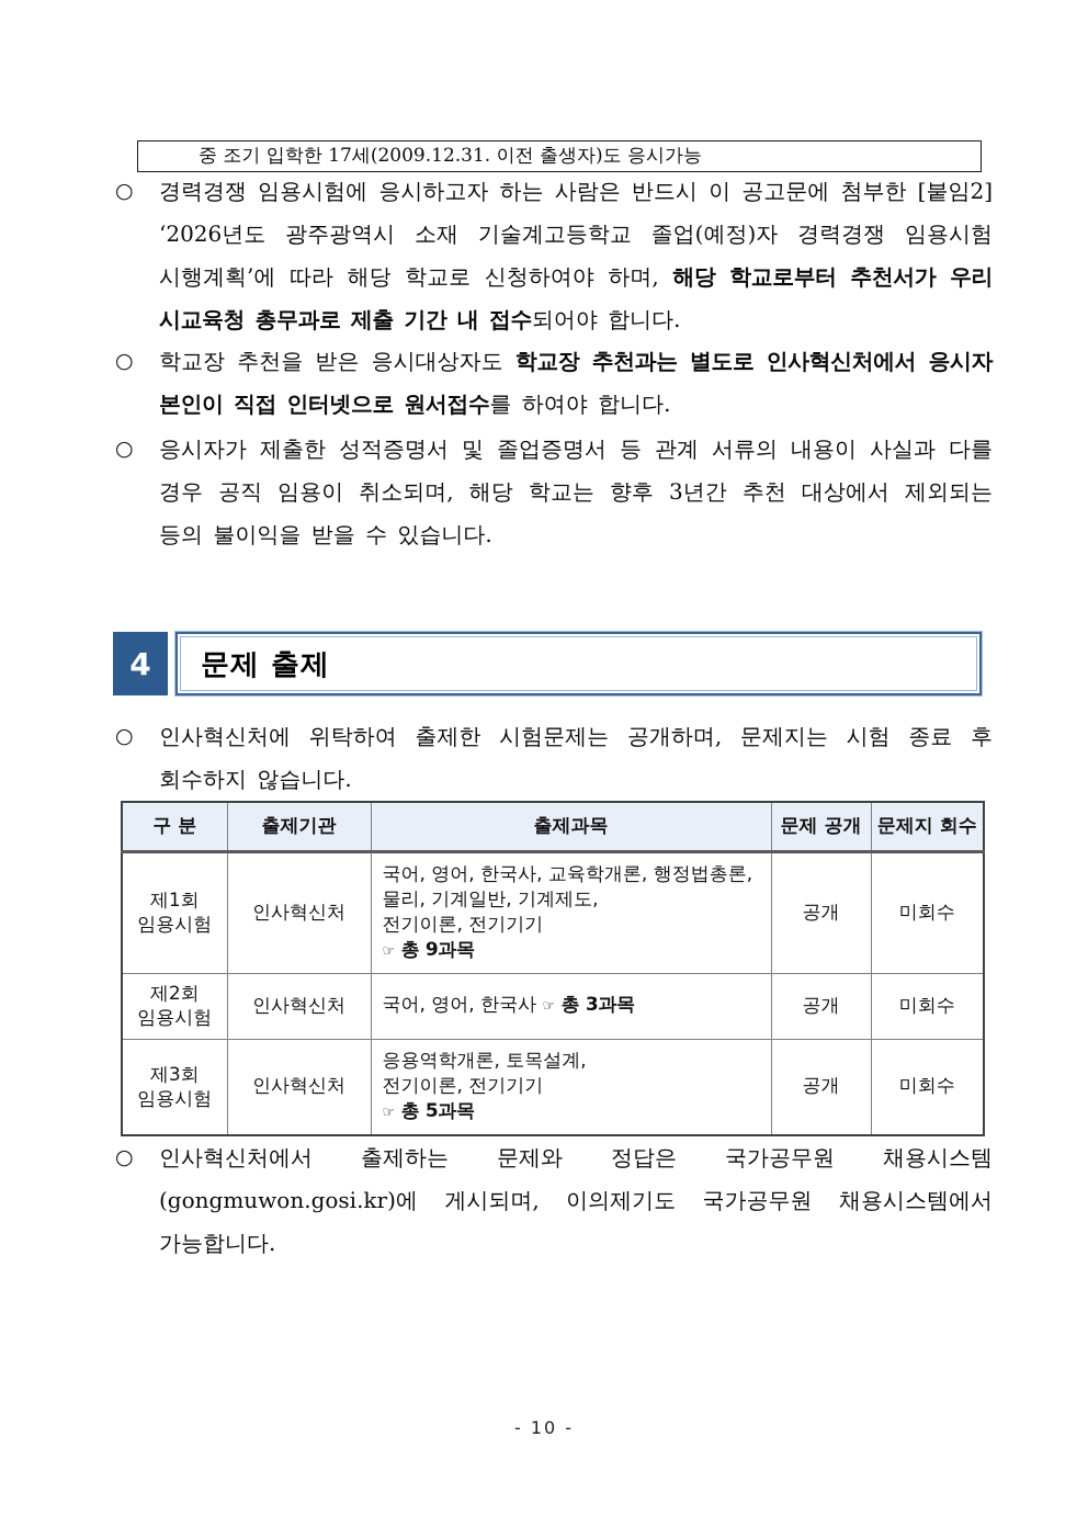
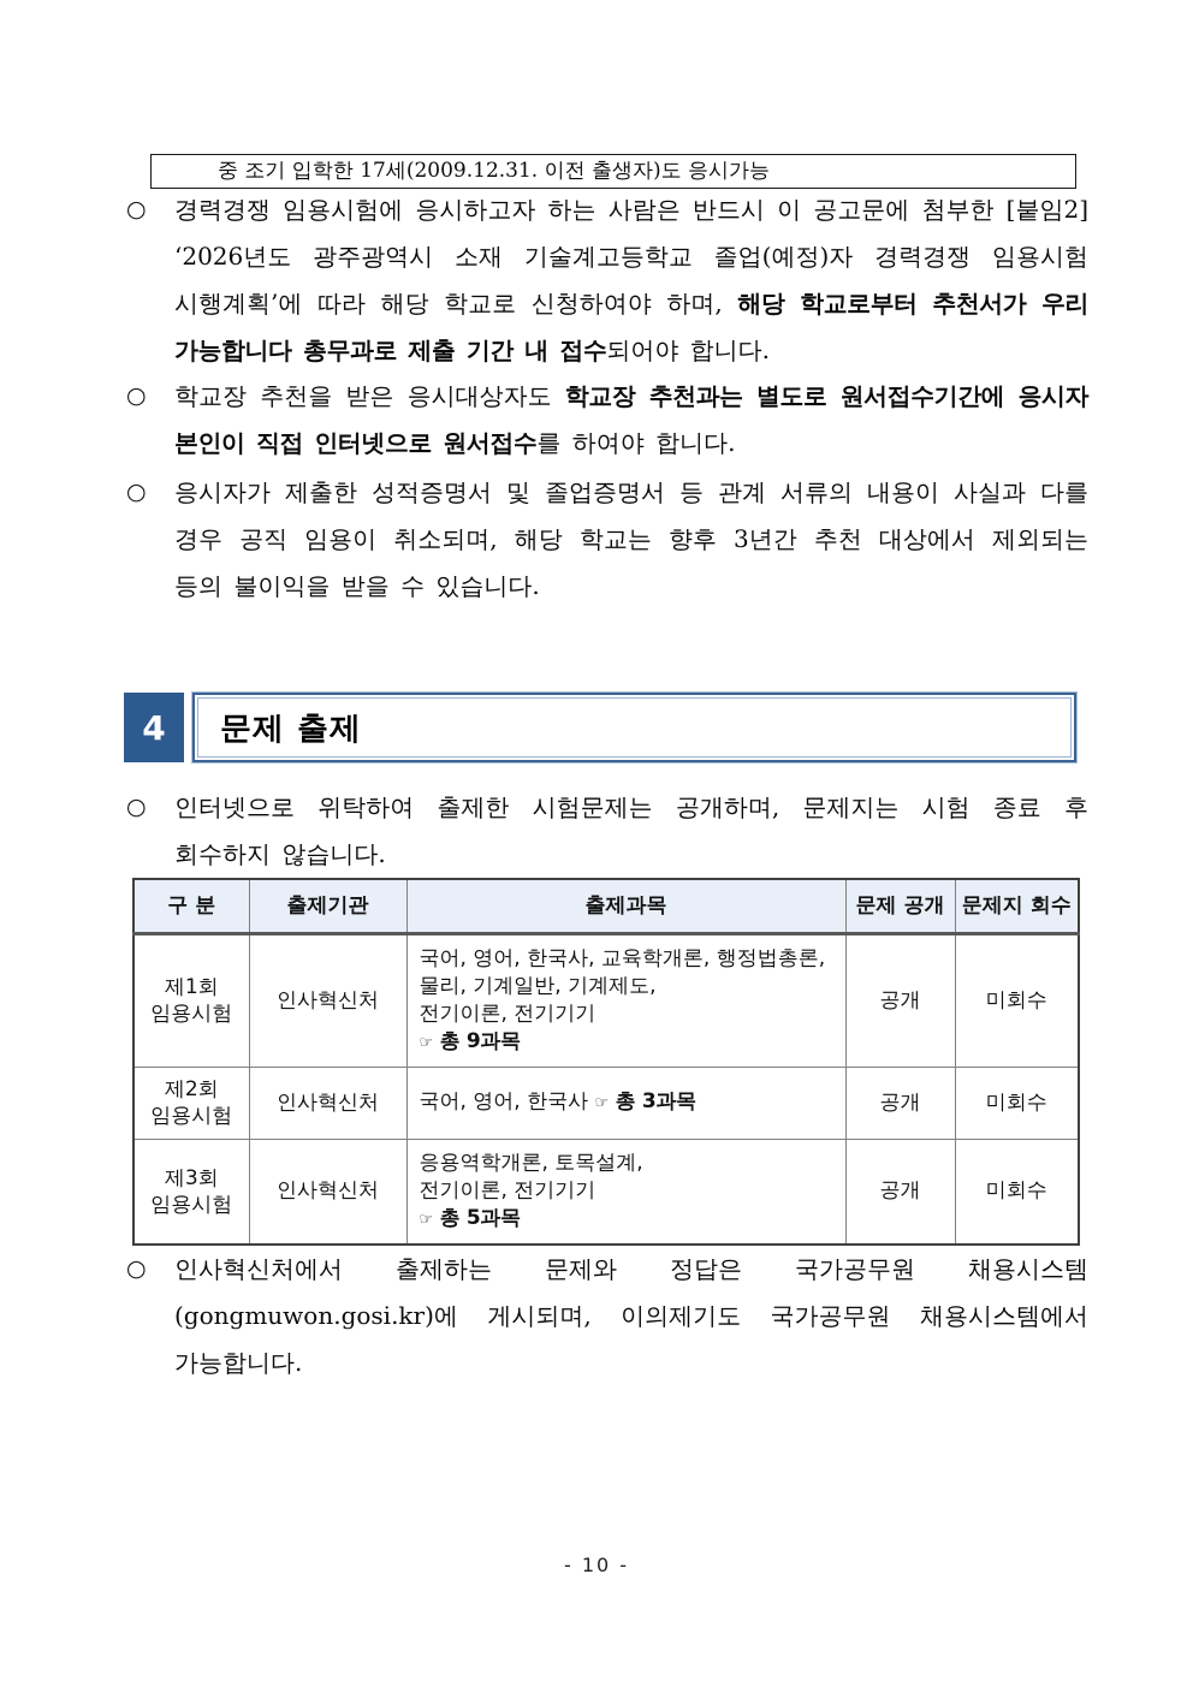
  중 조기 입학한 17세(2009.12.31. 이전 출생자)도 응시가능
  ○
- 경력경쟁 임용시험에 응시하고자 하는 사람은 반드시 이 공고문에 첨부한 [붙임2] ‘2026년도 광주광역시 소재 기술계고등학교 졸업(예정)자 경력경쟁 임용시험 시행계획’에 따라 해당 학교로 신청하여야 하며, 해당 학교로부터 추천서가 우리 시교육청 총무과로 제출 기간 내 접수되어야 합니다.
+ 경력경쟁 임용시험에 응시하고자 하는 사람은 반드시 이 공고문에 첨부한 [붙임2] ‘2026년도 광주광역시 소재 기술계고등학교 졸업(예정)자 경력경쟁 임용시험 시행계획’에 따라 해당 학교로 신청하여야 하며, 해당 학교로부터 추천서가 우리 가능합니다 총무과로 제출 기간 내 접수되어야 합니다.
  ○
- 학교장 추천을 받은 응시대상자도 학교장 추천과는 별도로 인사혁신처에서 응시자 본인이 직접 인터넷으로 원서접수를 하여야 합니다.
+ 학교장 추천을 받은 응시대상자도 학교장 추천과는 별도로 원서접수기간에 응시자 본인이 직접 인터넷으로 원서접수를 하여야 합니다.
  ○
  응시자가 제출한 성적증명서 및 졸업증명서 등 관계 서류의 내용이 사실과 다를 경우 공직 임용이 취소되며, 해당 학교는 향후 3년간 추천 대상에서 제외되는 등의 불이익을 받을 수 있습니다.
  4
  문제 출제
  ○
- 인사혁신처에 위탁하여 출제한 시험문제는 공개하며, 문제지는 시험 종료 후 회수하지 않습니다.
+ 인터넷으로 위탁하여 출제한 시험문제는 공개하며, 문제지는 시험 종료 후 회수하지 않습니다.
  구 분	출제기관	출제과목	문제 공개	문제지 회수
  제1회 임용시험	인사혁신처	국어, 영어, 한국사, 교육학개론, 행정법총론, 물리, 기계일반, 기계제도, 전기이론, 전기기기 ☞ 총 9과목	공개	미회수
  제2회 임용시험	인사혁신처	국어, 영어, 한국사 ☞ 총 3과목	공개	미회수
  제3회 임용시험	인사혁신처	응용역학개론, 토목설계, 전기이론, 전기기기 ☞ 총 5과목	공개	미회수
  ○
  인사혁신처에서 출제하는 문제와 정답은 국가공무원 채용시스템(gongmuwon.gosi.kr)에 게시되며, 이의제기도 국가공무원 채용시스템에서 가능합니다.
  - 10 -
